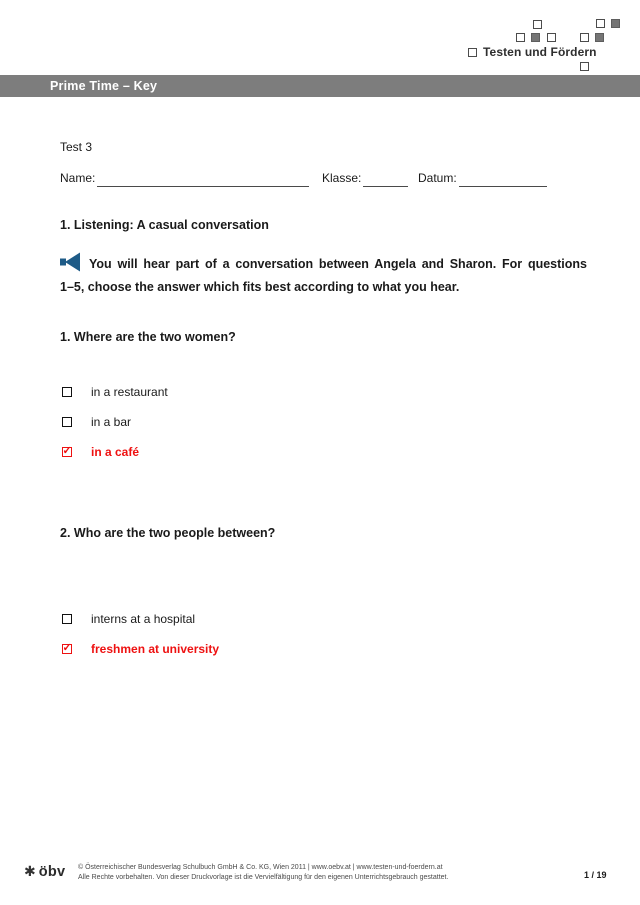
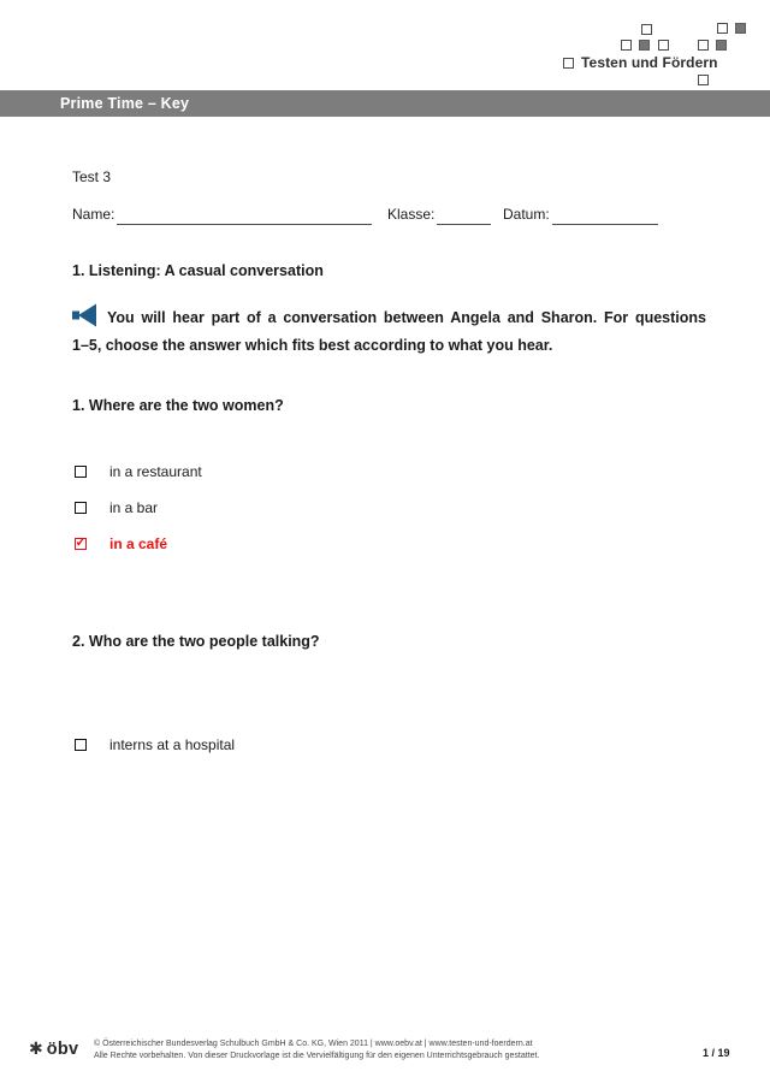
  Testen und Fördern
  Prime Time – Key
  Test 3
  Name:
  Klasse:
  Datum:
  1. Listening: A casual conversation
  You will hear part of a conversation between Angela and Sharon. For questions
  1–5, choose the answer which fits best according to what you hear.
  1. Where are the two women?
  in a restaurant
  in a bar
  in a café
- 2. Who are the two people between?
+ 2. Who are the two people talking?
  interns at a hospital
- freshmen at university
  ✱
  öbv
  1 / 19
